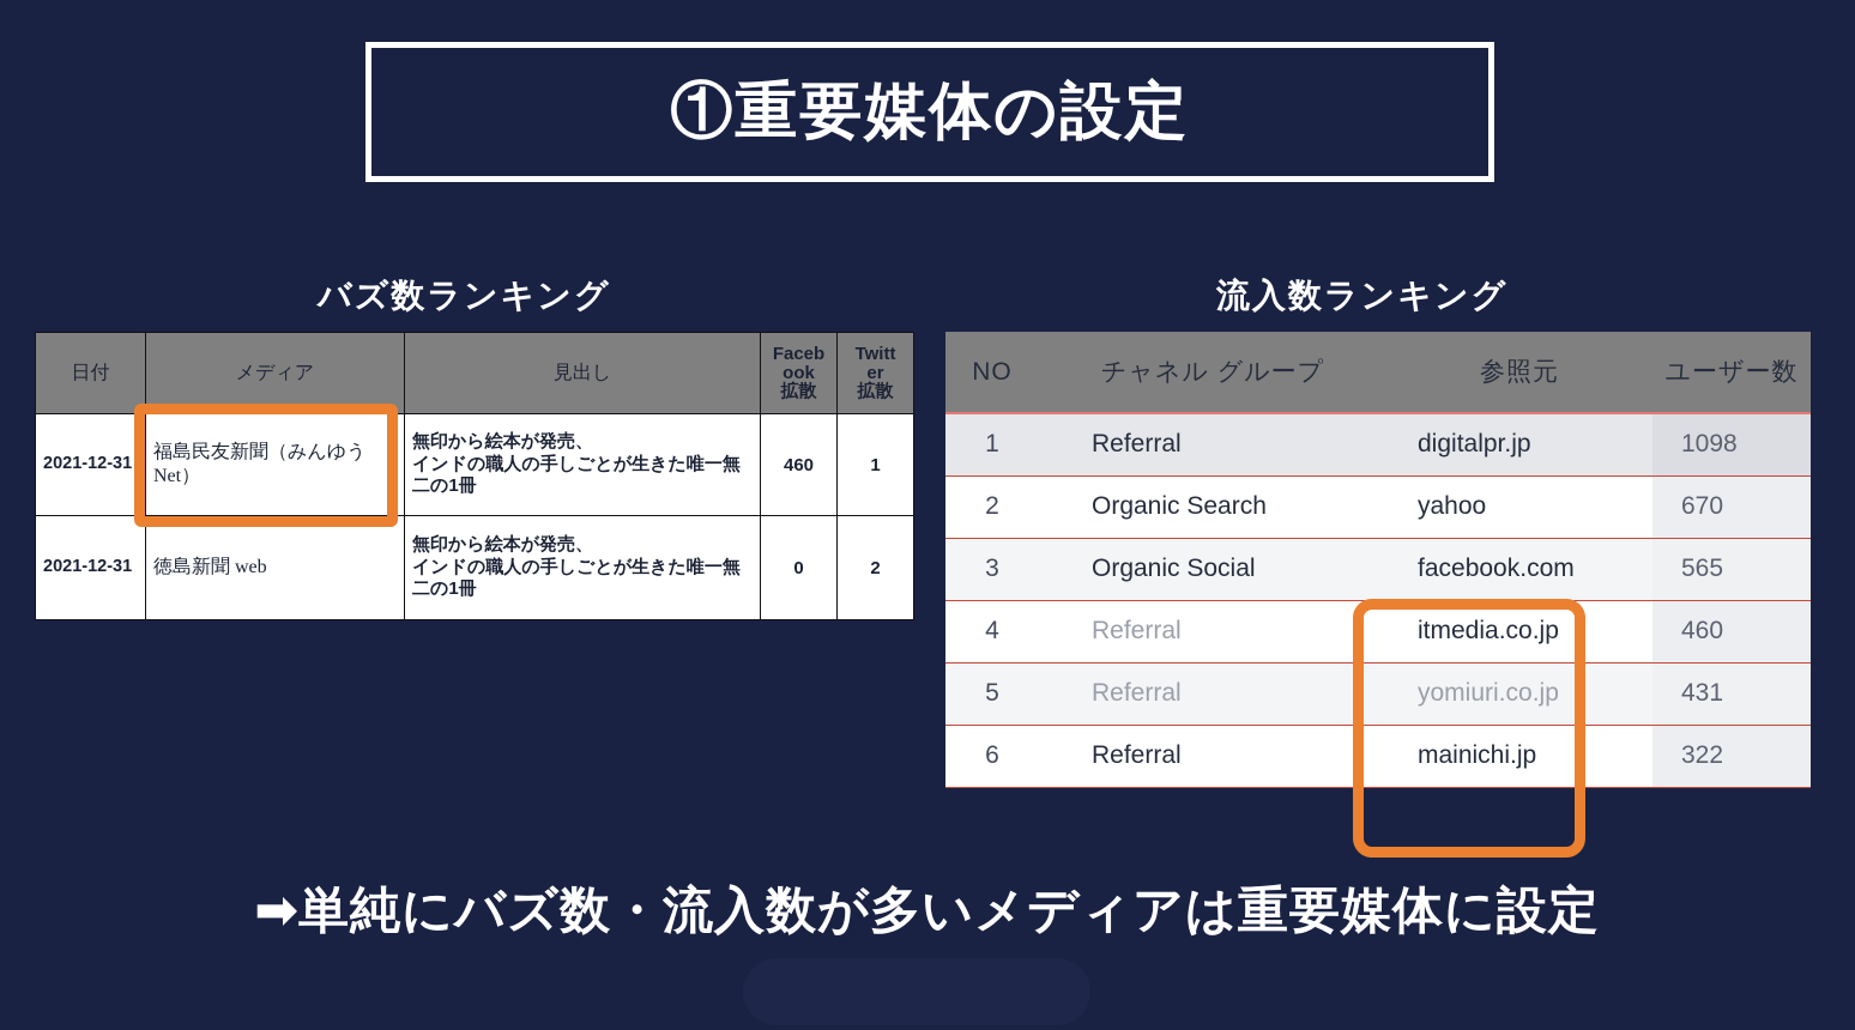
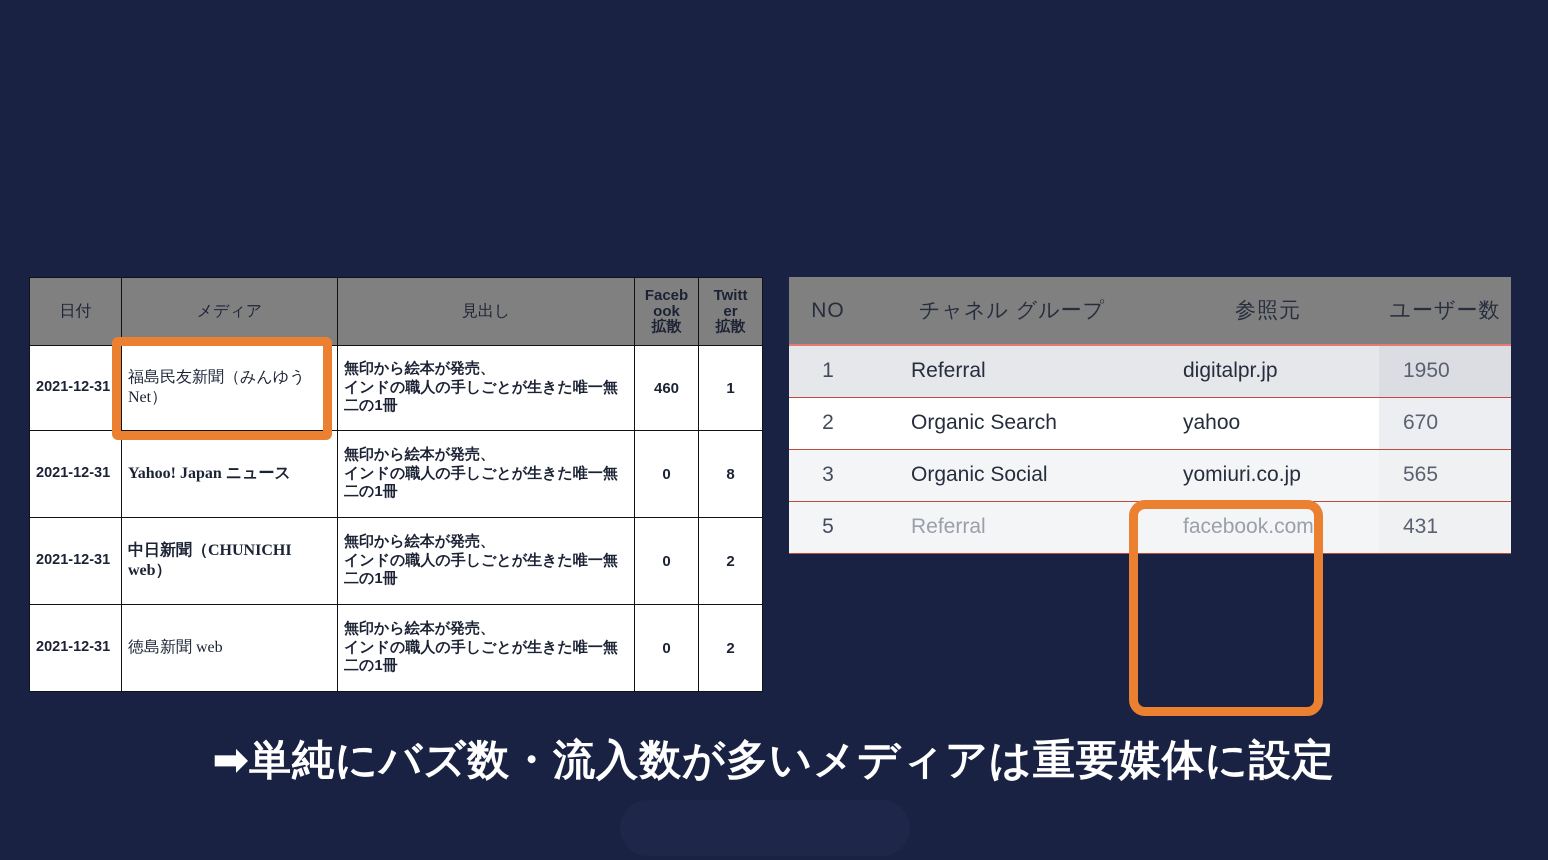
- ①重要媒体の設定
- バズ数ランキング
- 流入数ランキング
  日付	メディア	見出し	Faceb ook 拡散	Twitt er 拡散
  2021-12-31	福島民友新聞（みんゆうNet）	無印から絵本が発売、インドの職人の手しごとが生きた唯一無二の1冊	460	1
+ 2021-12-31	Yahoo! Japan ニュース	無印から絵本が発売、インドの職人の手しごとが生きた唯一無二の1冊	0	8
+ 2021-12-31	中日新聞（CHUNICHI web）	無印から絵本が発売、インドの職人の手しごとが生きた唯一無二の1冊	0	2
  2021-12-31	徳島新聞 web	無印から絵本が発売、インドの職人の手しごとが生きた唯一無二の1冊	0	2
  NO	チャネル グループ	参照元	ユーザー数
- 1	Referral	digitalpr.jp	1098
+ 1	Referral	digitalpr.jp	1950
  2	Organic Search	yahoo	670
- 3	Organic Social	facebook.com	565
+ 3	Organic Social	yomiuri.co.jp	565
- 4	Referral	itmedia.co.jp	460
- 5	Referral	yomiuri.co.jp	431
+ 5	Referral	facebook.com	431
- 6	Referral	mainichi.jp	322
  ➡単純にバズ数・流入数が多いメディアは重要媒体に設定
